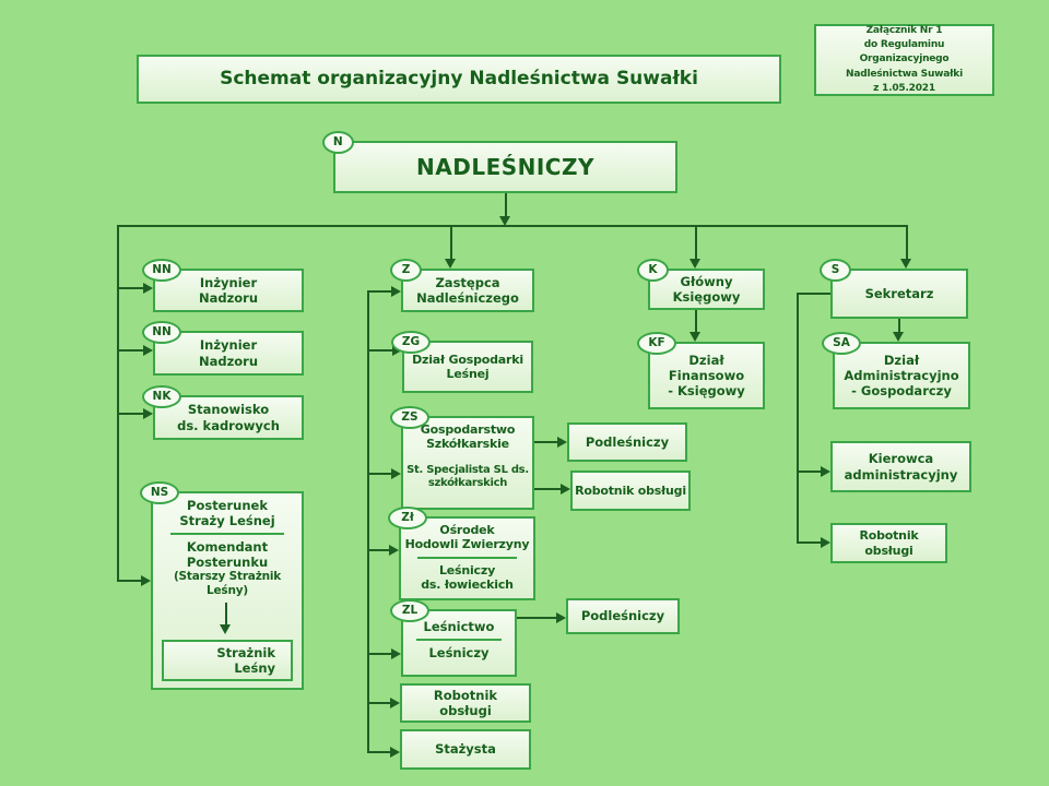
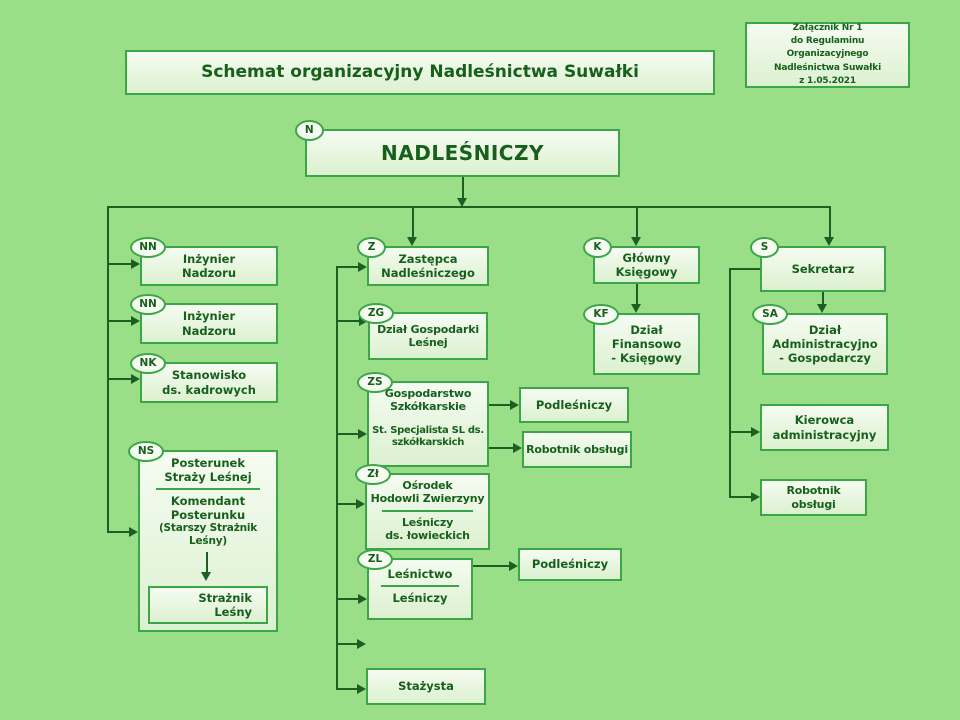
  Schemat organizacyjny Nadleśnictwa Suwałki
  Załącznik Nr 1
  do Regulaminu Organizacyjnego
  Nadleśnictwa Suwałki
  z 1.05.2021
  N
  NADLEŚNICZY
  NN
  Inżynier
  Nadzoru
  NN
  Inżynier
  Nadzoru
  NK
  Stanowisko
  ds. kadrowych
  NS
  Posterunek
  Straży Leśnej
  Komendant
  Posterunku
  (Starszy Strażnik
  Leśny)
  Strażnik
  Leśny
  Z
  Zastępca
  Nadleśniczego
  ZG
  Dział Gospodarki
  Leśnej
  ZS
  Gospodarstwo
  Szkółkarskie
  St. Specjalista SL ds.
  szkółkarskich
  Podleśniczy
  Robotnik obsługi
  Zł
  Ośrodek
  Hodowli Zwierzyny
  Leśniczy
  ds. łowieckich
  ZL
  Leśnictwo
  Leśniczy
  Podleśniczy
- Robotnik
- obsługi
  Stażysta
  K
  Główny
  Księgowy
  KF
  Dział
  Finansowo
  - Księgowy
  S
  Sekretarz
  SA
  Dział
  Administracyjno
  - Gospodarczy
  Kierowca
  administracyjny
  Robotnik obsługi
